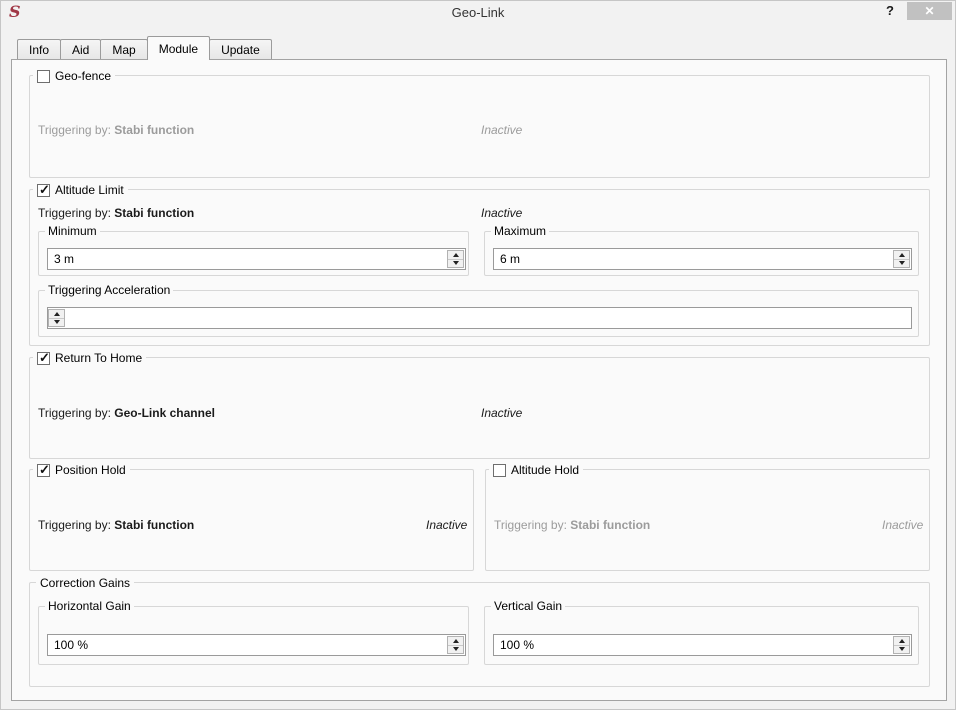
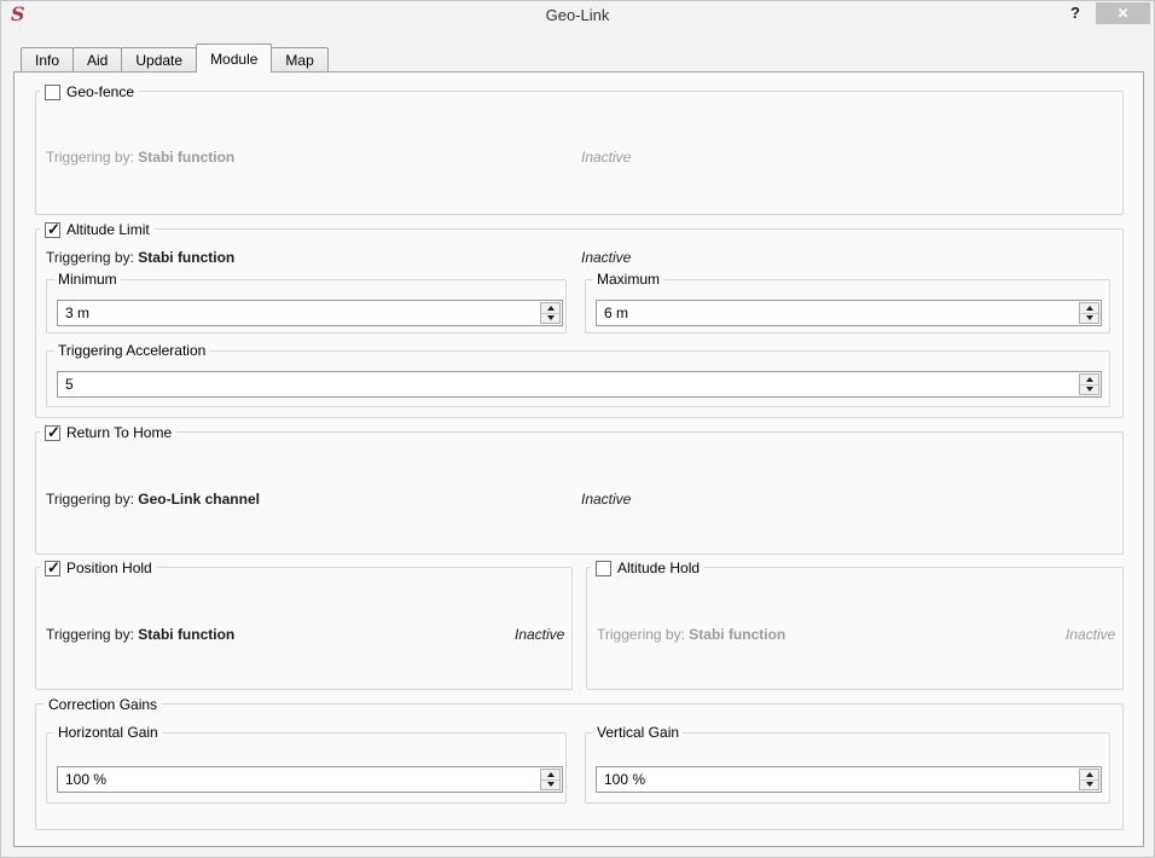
  S
  Geo-Link
  ?
  ✕
  Info
  Aid
- Map
+ Update
  Module
- Update
+ Map
  Geo-fence
  Triggering by: Stabi function
  Inactive
  Altitude Limit
  Triggering by: Stabi function
  Inactive
  Minimum
  3 m
  Maximum
  6 m
  Triggering Acceleration
+ 5
  Return To Home
  Triggering by: Geo-Link channel
  Inactive
  Position Hold
  Triggering by: Stabi function
  Inactive
  Altitude Hold
  Triggering by: Stabi function
  Inactive
  Correction Gains
  Horizontal Gain
  100 %
  Vertical Gain
  100 %
